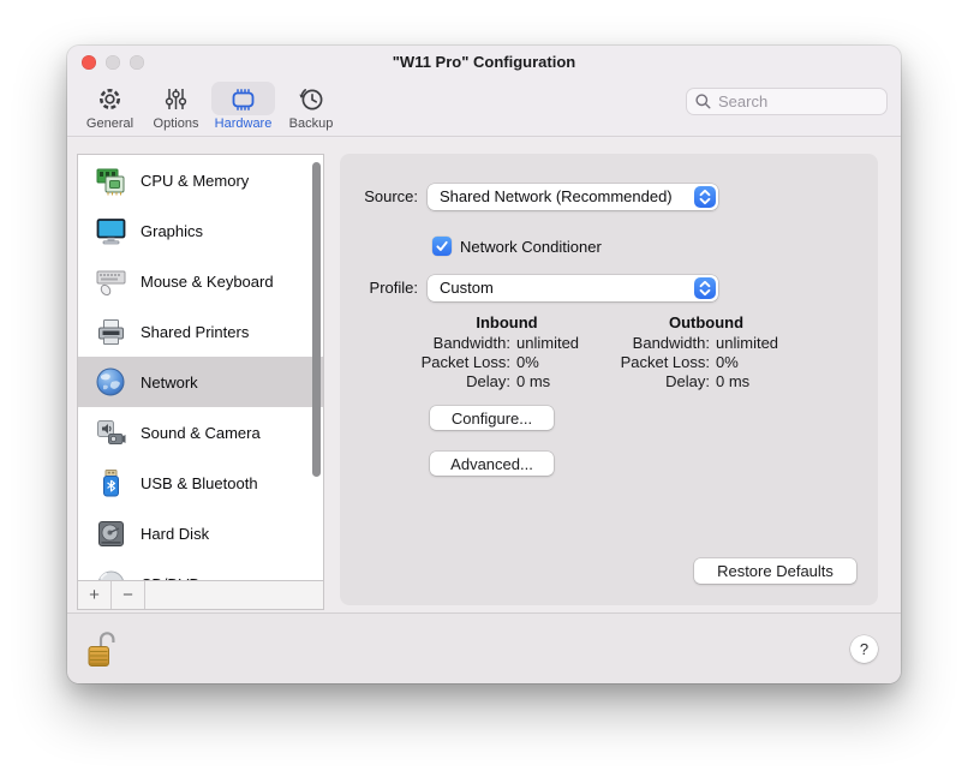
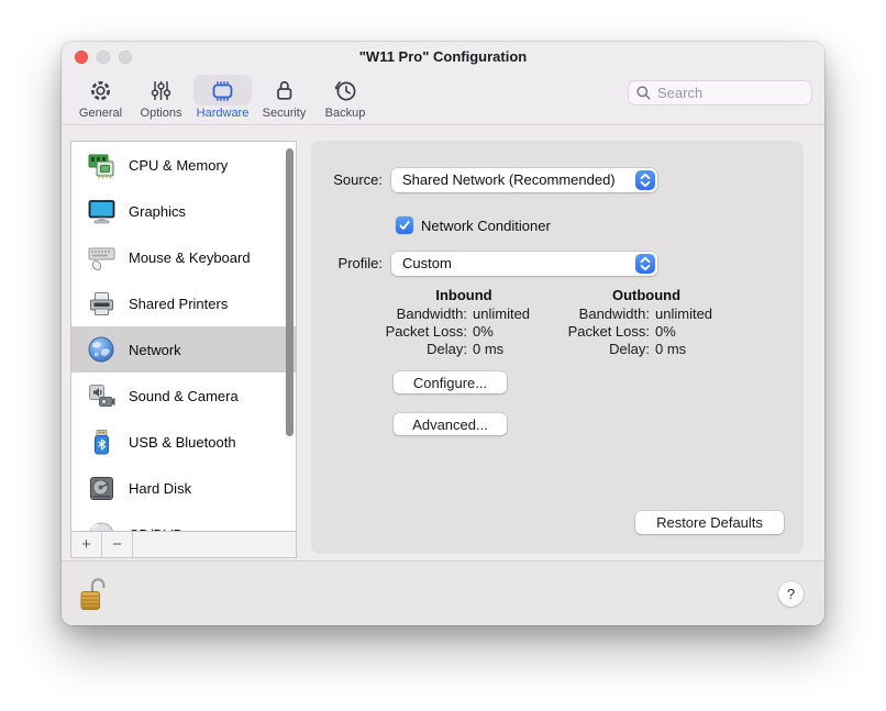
  "W11 Pro" Configuration
  General
  Options
  Hardware
+ Security
  Backup
  Search
  CPU & Memory
  Graphics
  Mouse & Keyboard
  Shared Printers
  Network
  Sound & Camera
  USB & Bluetooth
  Hard Disk
  +
  −
  Source:
  Shared Network (Recommended)
  Network Conditioner
  Profile:
  Custom
  Inbound
  Bandwidth:
  unlimited
  Packet Loss:
  0%
  Delay:
  0 ms
  Outbound
  Bandwidth:
  unlimited
  Packet Loss:
  0%
  Delay:
  0 ms
  Configure...
  Advanced...
  Restore Defaults
  ?
